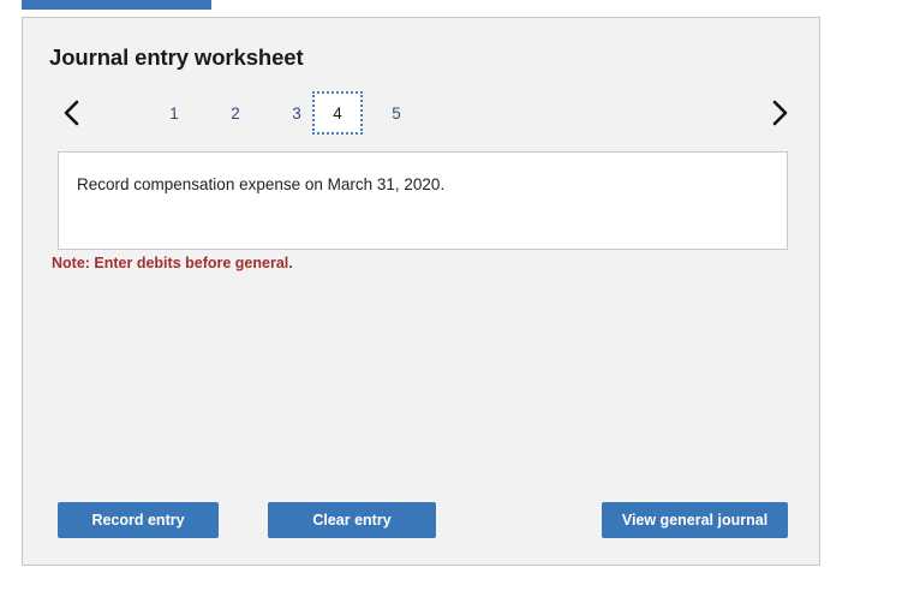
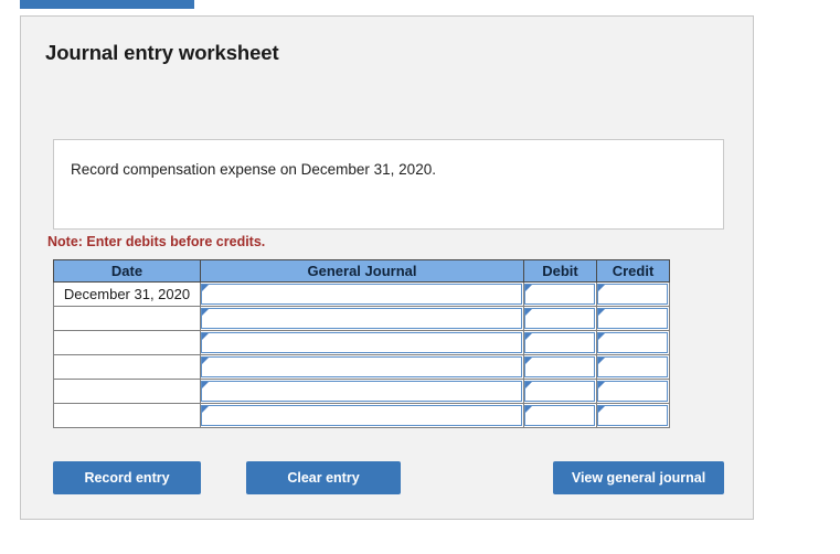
  Journal entry worksheet
- 1
- 2
- 3
- 4
- 5
- Record compensation expense on March 31, 2020.
+ Record compensation expense on December 31, 2020.
- Note: Enter debits before general.
+ Note: Enter debits before credits.
+ Date	General Journal	Debit	Credit
+ December 31, 2020
  Record entry
  Clear entry
  View general journal
